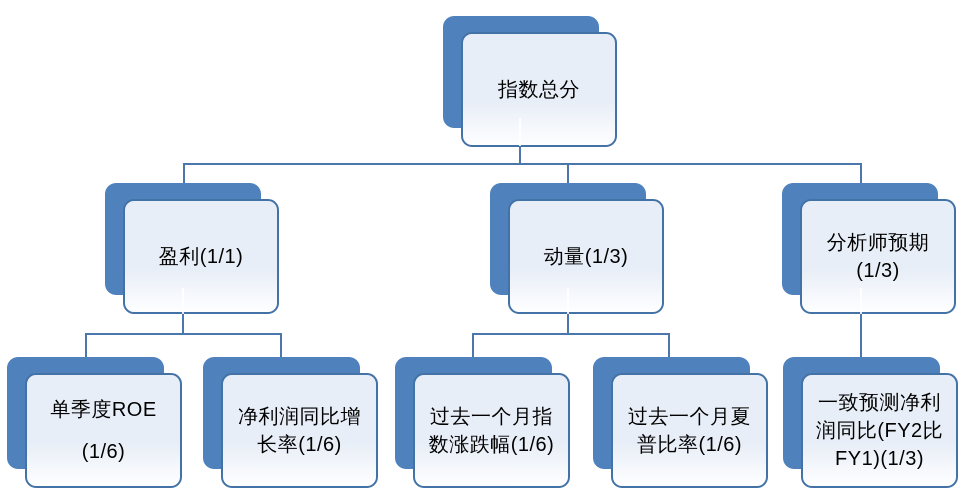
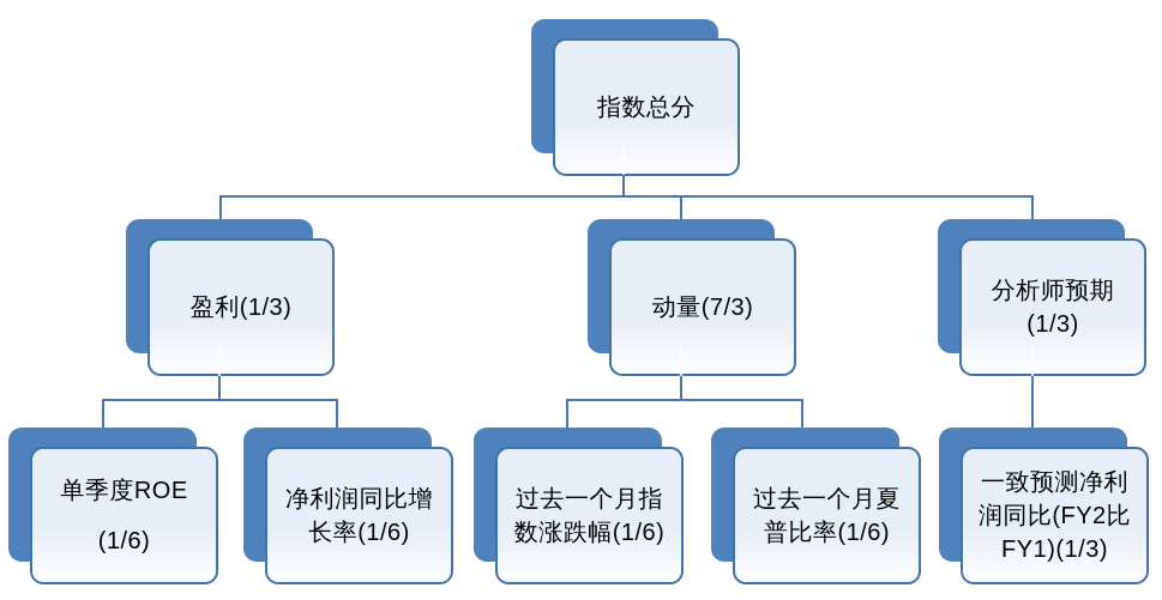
  指数总分
- 盈利(1/1)
+ 盈利(1/3)
- 动量(1/3)
+ 动量(7/3)
  分析师预期
  (1/3)
  单季度ROE
  (1/6)
  净利润同比增
  长率(1/6)
  过去一个月指
  数涨跌幅(1/6)
  过去一个月夏
  普比率(1/6)
  一致预测净利
  润同比(FY2比
  FY1)(1/3)
